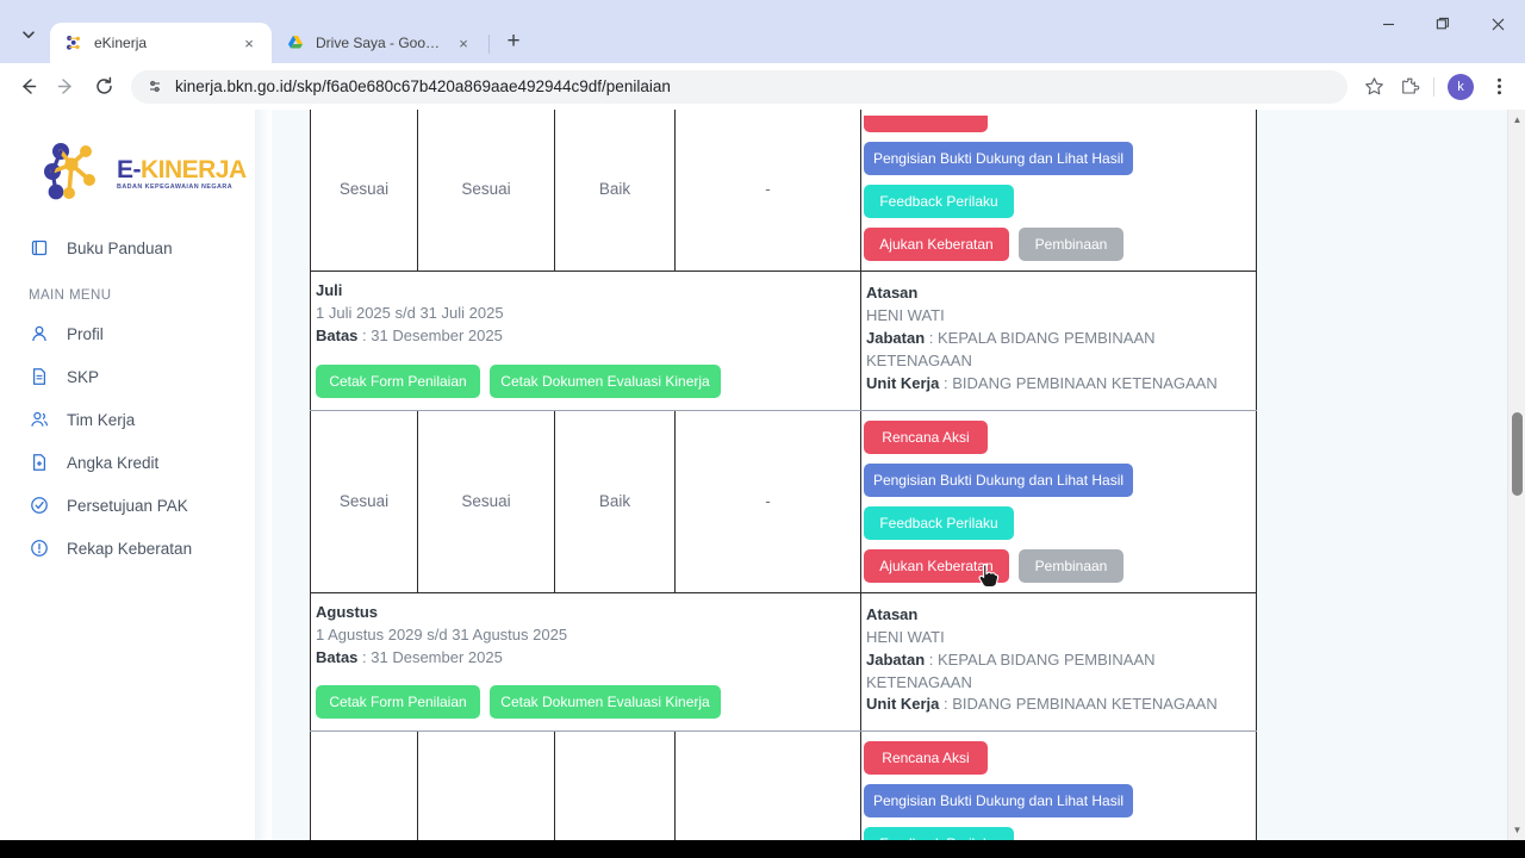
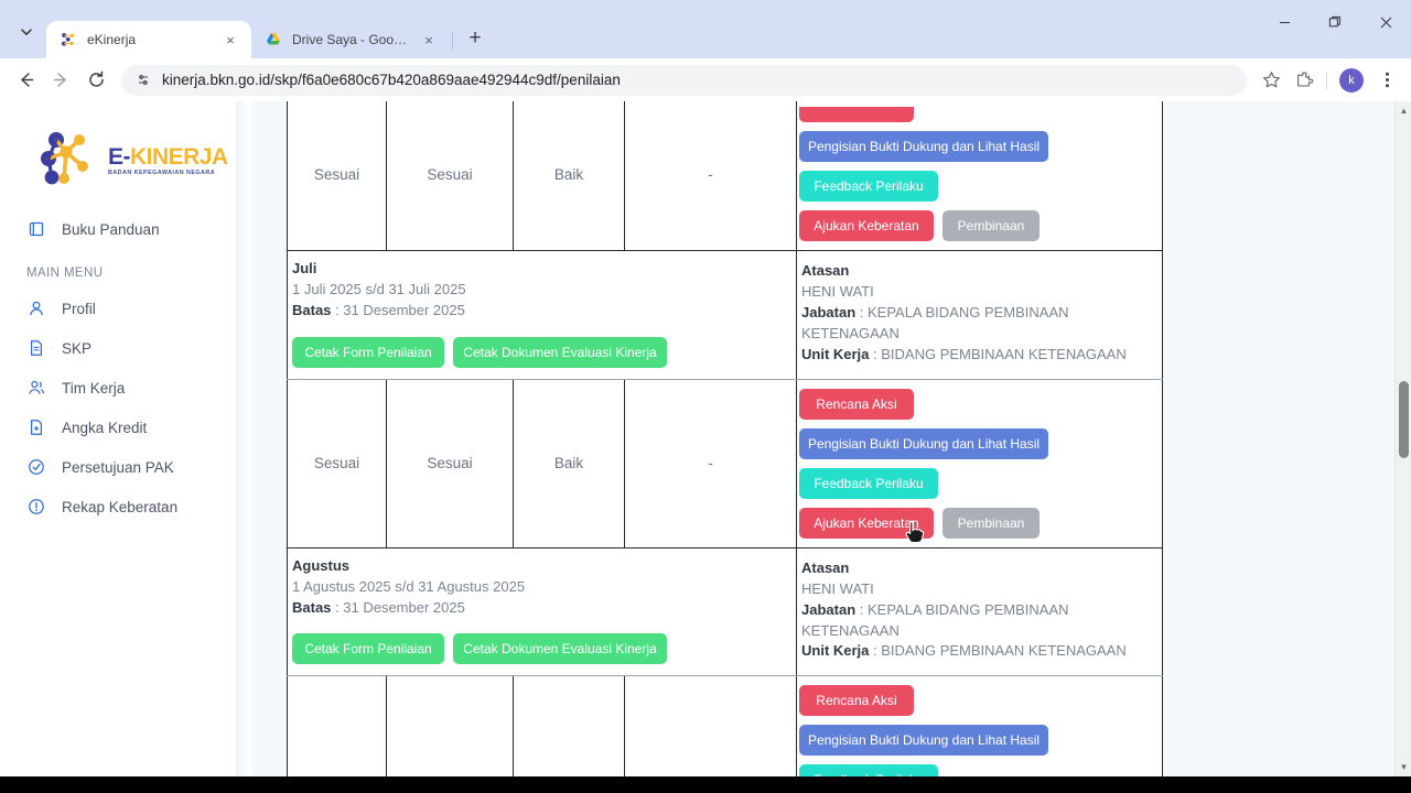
  eKinerja
  ×
  Drive Saya - Google
  ×
  +
  kinerja.bkn.go.id/skp/f6a0e680c67b420a869aae492944c9df/penilaian
  k
  E-KINERJA
  Buku Panduan
  MAIN MENU
  Profil
  SKP
  Tim Kerja
  Angka Kredit
  Persetujuan PAK
  Rekap Keberatan
  Sesuai	Sesuai	Baik	-	Pengisian Bukti Dukung dan Lihat Hasil Feedback Perilaku Ajukan Keberatan Pembinaan
  Juli 1 Juli 2025 s/d 31 Juli 2025 Batas : 31 Desember 2025 Cetak Form Penilaian Cetak Dokumen Evaluasi Kinerja	Atasan HENI WATI Jabatan : KEPALA BIDANG PEMBINAAN KETENAGAAN Unit Kerja : BIDANG PEMBINAAN KETENAGAAN
  Sesuai	Sesuai	Baik	-	Rencana Aksi Pengisian Bukti Dukung dan Lihat Hasil Feedback Perilaku Ajukan Keberatan Pembinaan
- Agustus 1 Agustus 2029 s/d 31 Agustus 2025 Batas : 31 Desember 2025 Cetak Form Penilaian Cetak Dokumen Evaluasi Kinerja	Atasan HENI WATI Jabatan : KEPALA BIDANG PEMBINAAN KETENAGAAN Unit Kerja : BIDANG PEMBINAAN KETENAGAAN
+ Agustus 1 Agustus 2025 s/d 31 Agustus 2025 Batas : 31 Desember 2025 Cetak Form Penilaian Cetak Dokumen Evaluasi Kinerja	Atasan HENI WATI Jabatan : KEPALA BIDANG PEMBINAAN KETENAGAAN Unit Kerja : BIDANG PEMBINAAN KETENAGAAN
  				Rencana Aksi Pengisian Bukti Dukung dan Lihat Hasil
  ▲
  ▼
